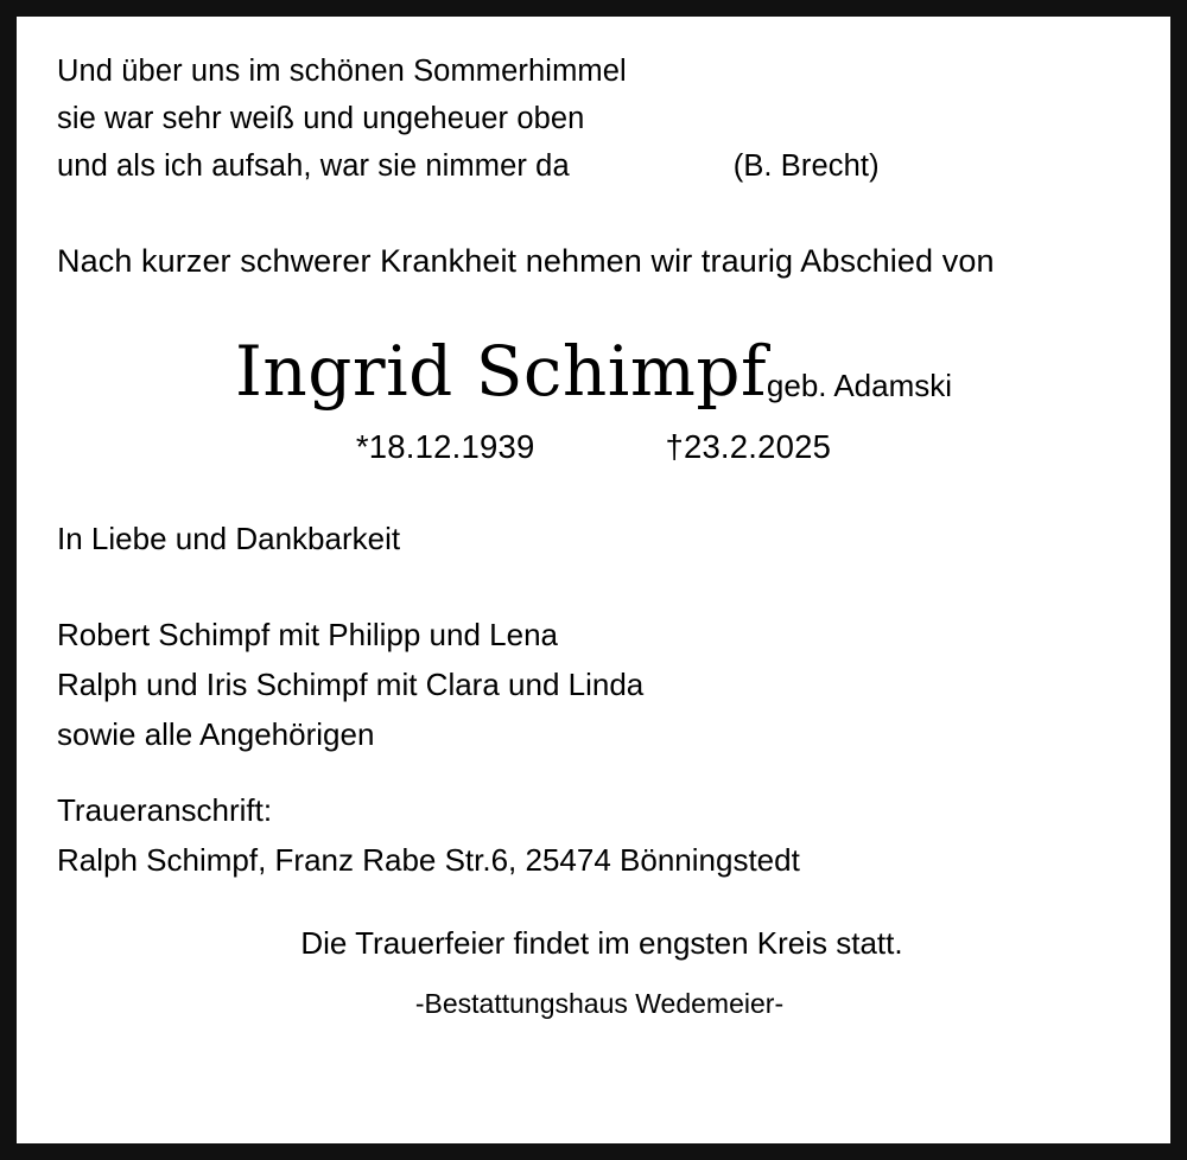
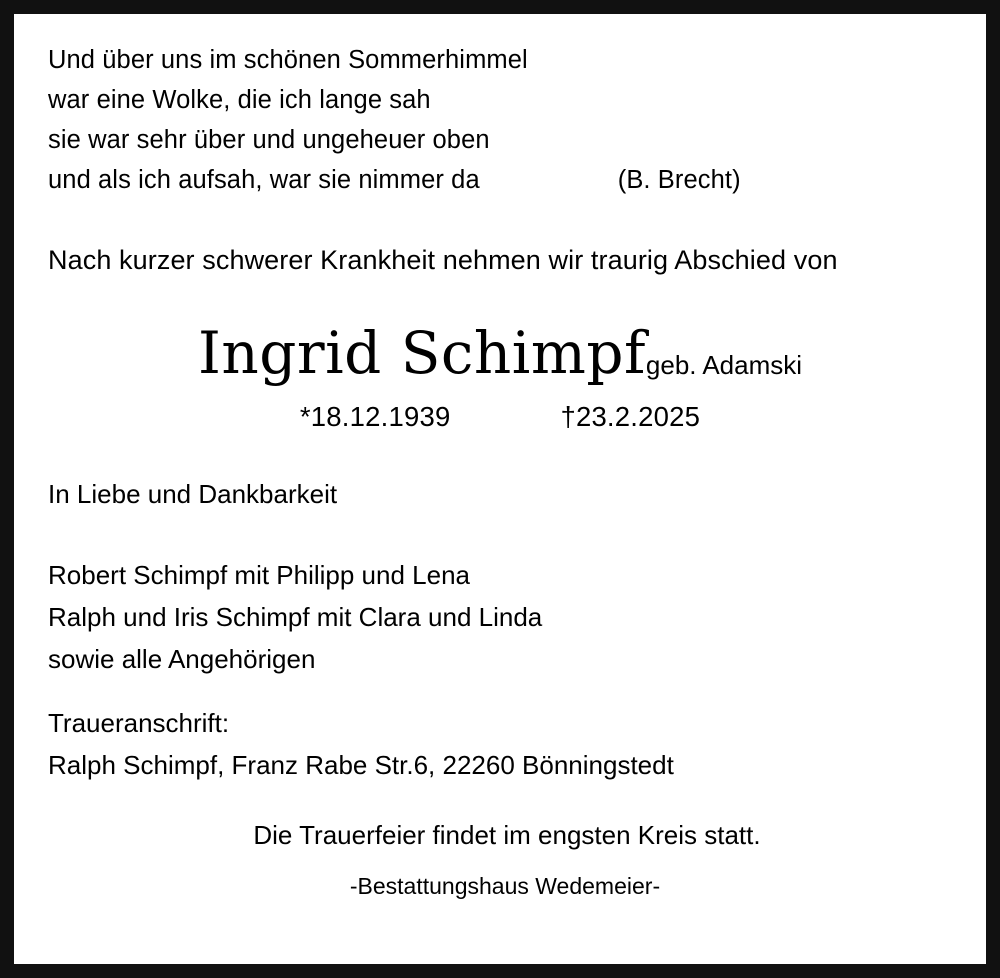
  Und über uns im schönen Sommerhimmel
+ war eine Wolke, die ich lange sah
- sie war sehr weiß und ungeheuer oben
+ sie war sehr über und ungeheuer oben
  und als ich aufsah, war sie nimmer da (B. Brecht)
  Nach kurzer schwerer Krankheit nehmen wir traurig Abschied von
  Ingrid Schimpfgeb. Adamski
  *18.12.1939 †23.2.2025
  In Liebe und Dankbarkeit
  Robert Schimpf mit Philipp und Lena
  Ralph und Iris Schimpf mit Clara und Linda
  sowie alle Angehörigen
  Traueranschrift:
- Ralph Schimpf, Franz Rabe Str.6, 25474 Bönningstedt
+ Ralph Schimpf, Franz Rabe Str.6, 22260 Bönningstedt
  Die Trauerfeier findet im engsten Kreis statt.
  -Bestattungshaus Wedemeier-
